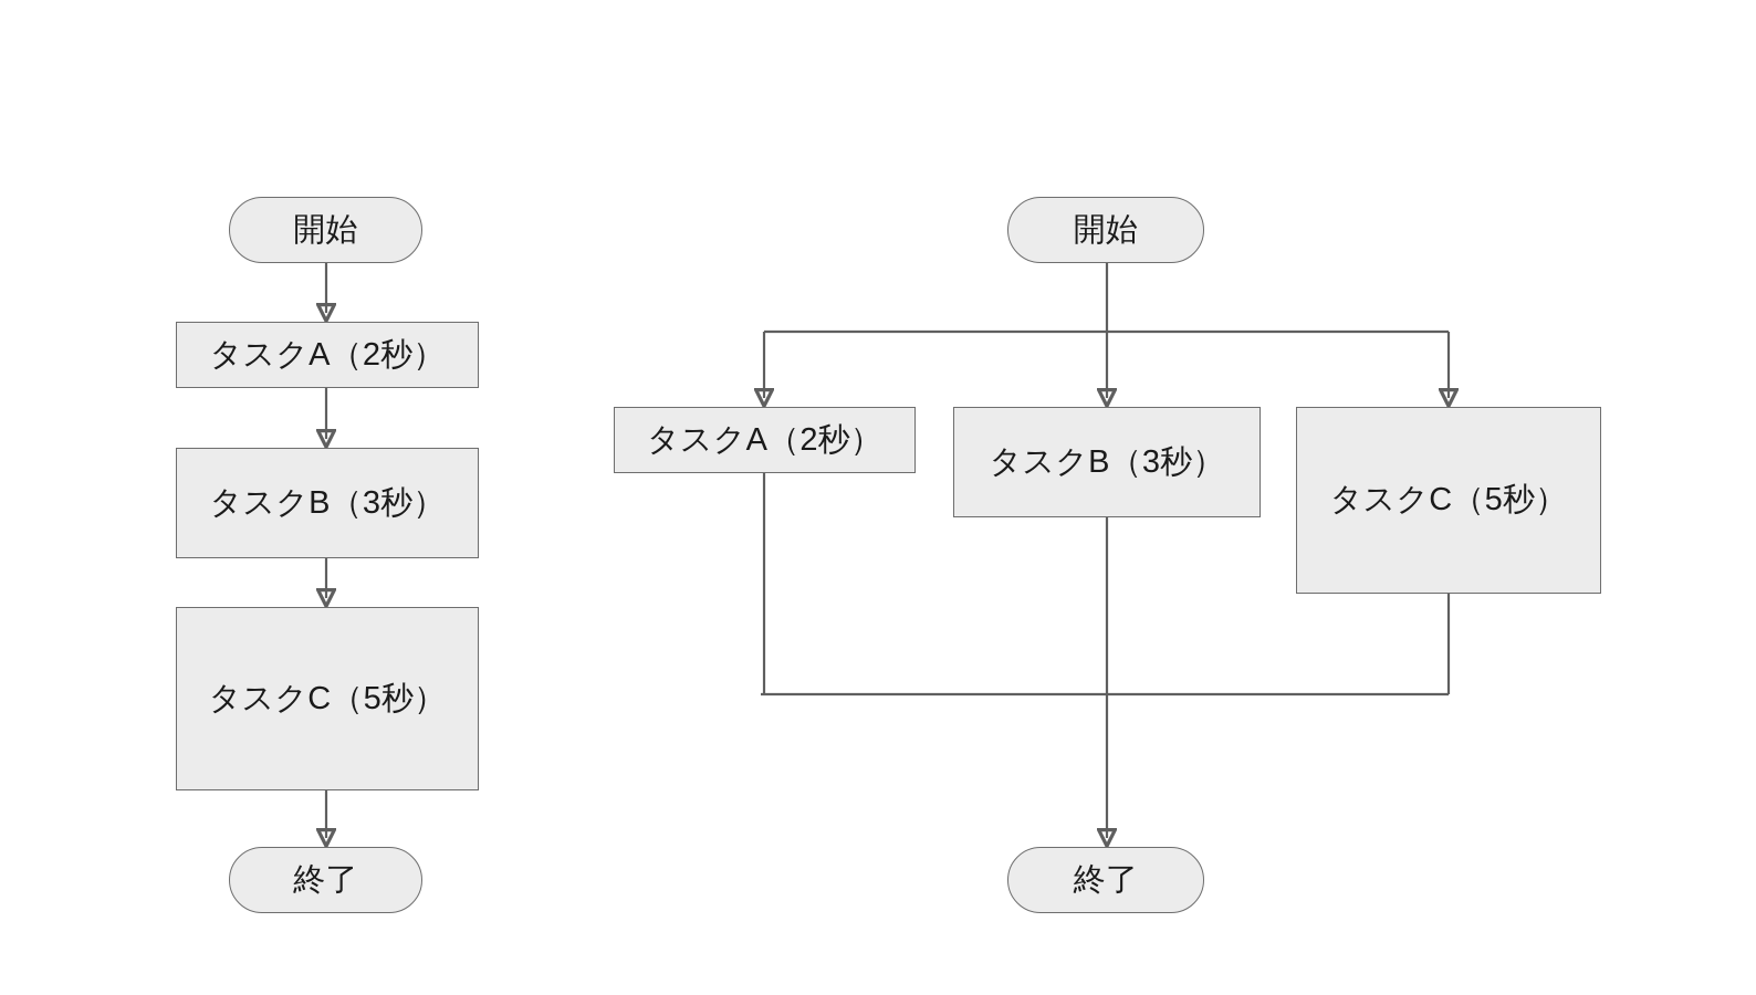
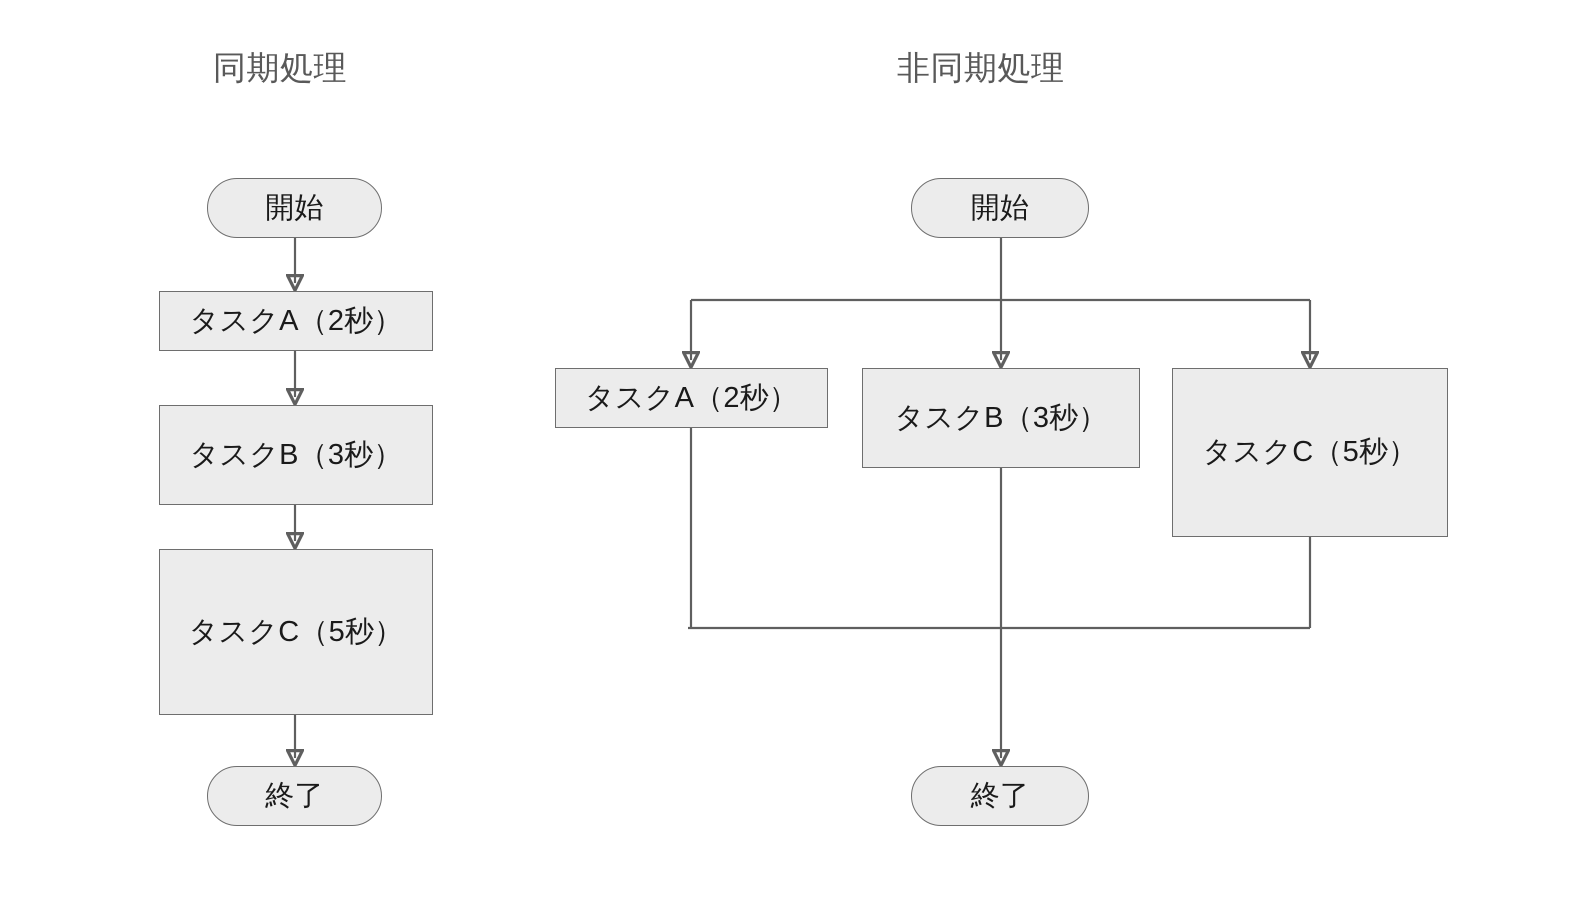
+ 同期処理
+ 非同期処理
  開始
  タスクA（2秒）
  タスクB（3秒）
  タスクC（5秒）
  終了
  開始
  タスクA（2秒）
  タスクB（3秒）
  タスクC（5秒）
  終了
